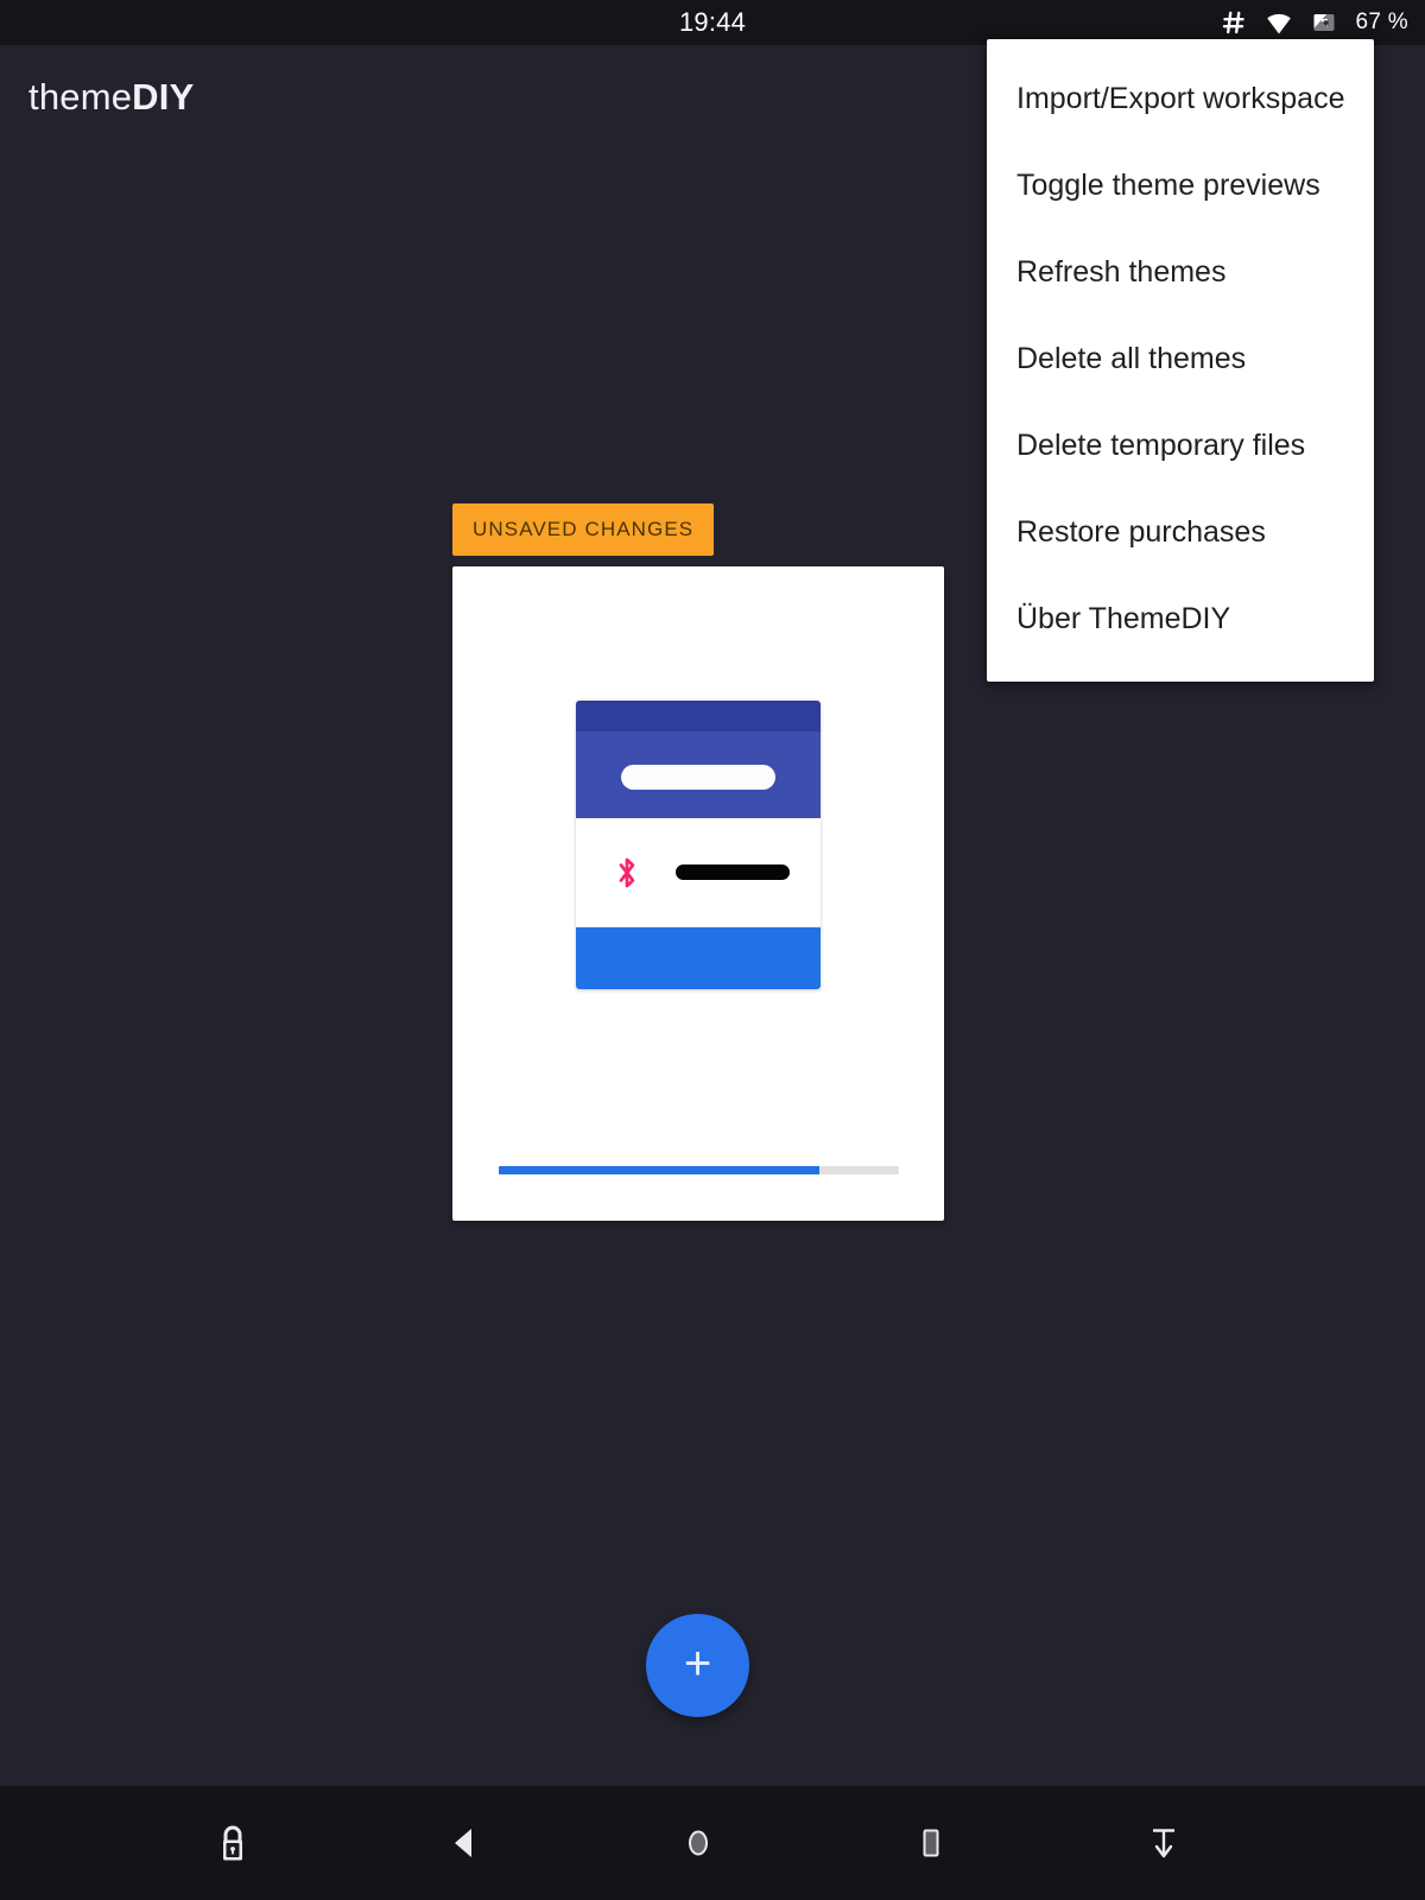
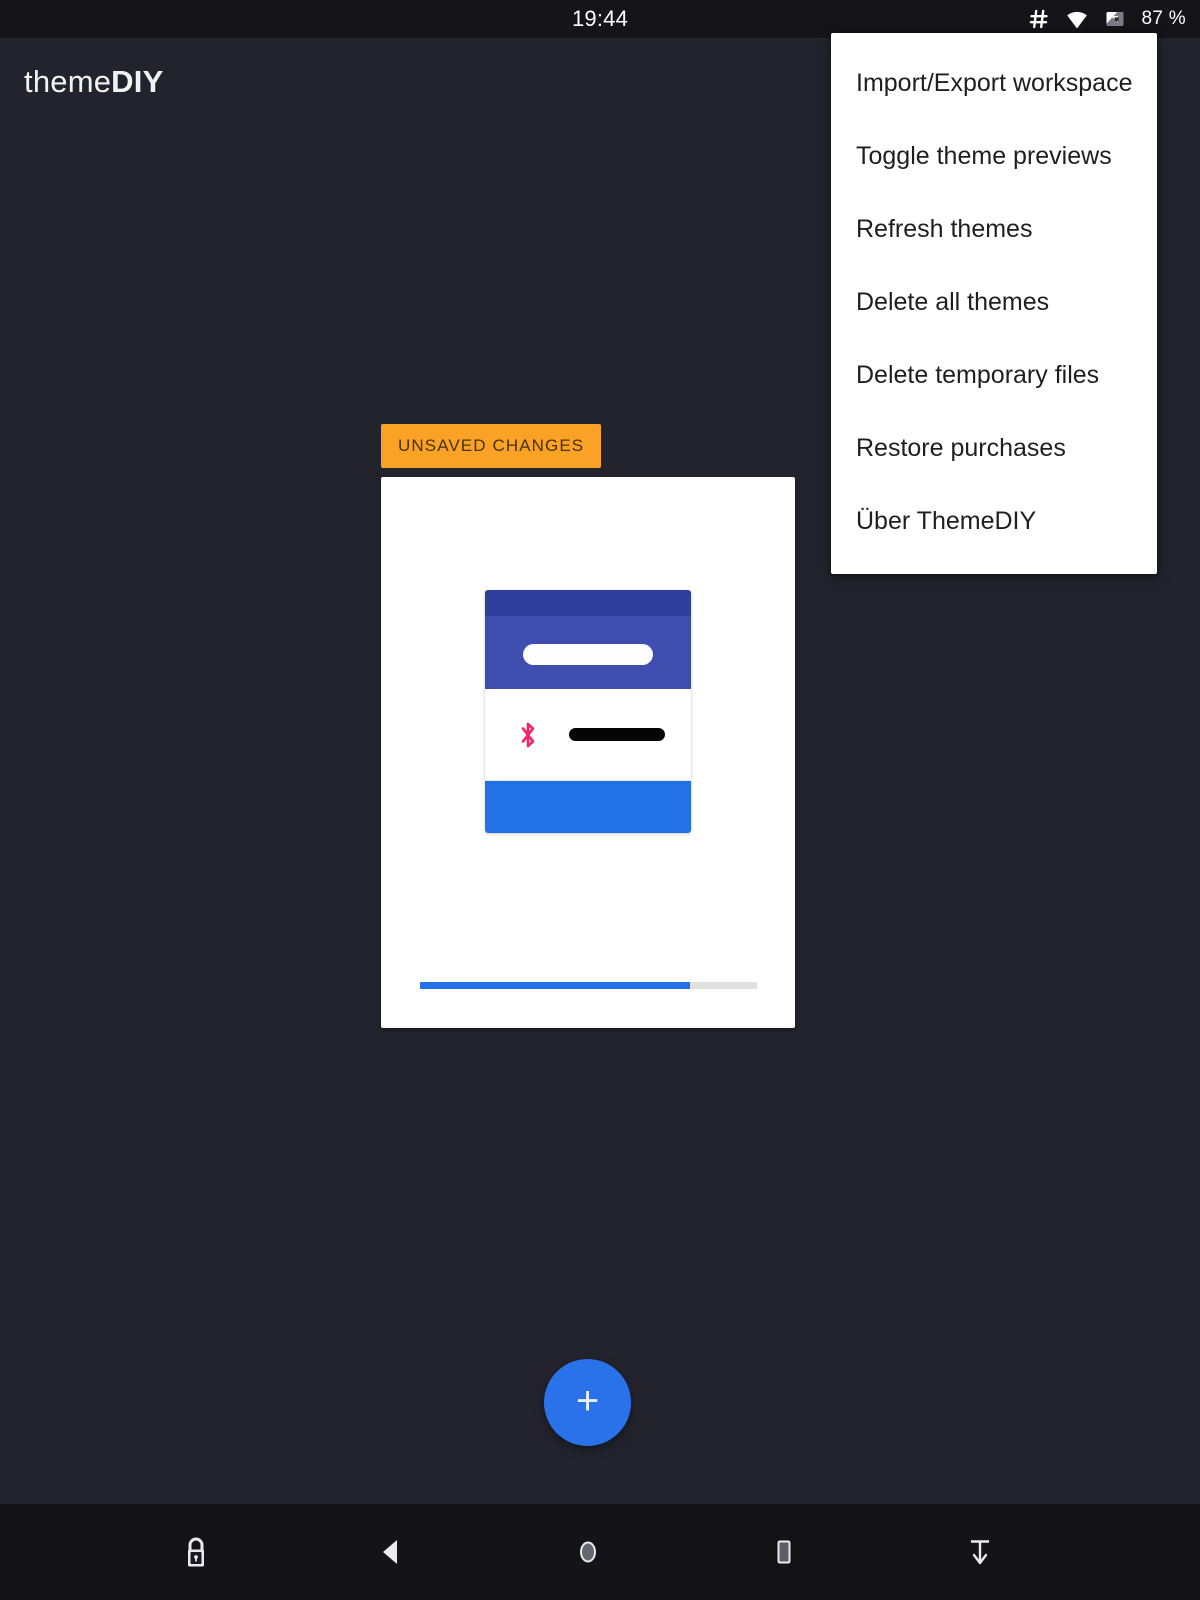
  19:44
- 67 %
+ 87 %
  themeDIY
  Import/Export workspace
  Toggle theme previews
  Refresh themes
  Delete all themes
  Delete temporary files
  Restore purchases
  Über ThemeDIY
  UNSAVED CHANGES
  +
